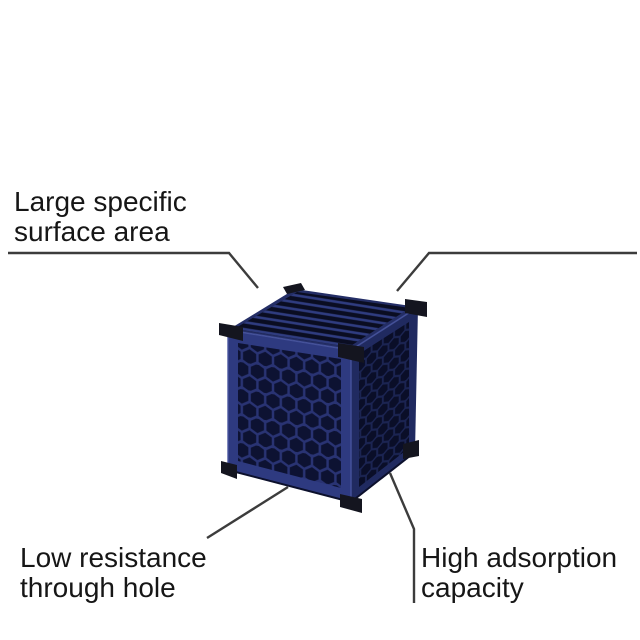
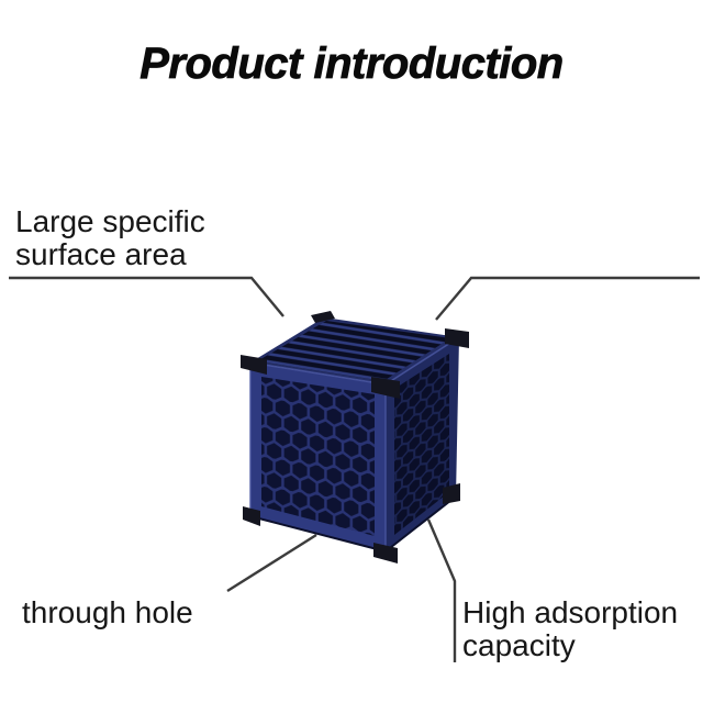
+ Product introduction
  Large specific
  surface area
- Low resistance
  through hole
  High adsorption
  capacity
